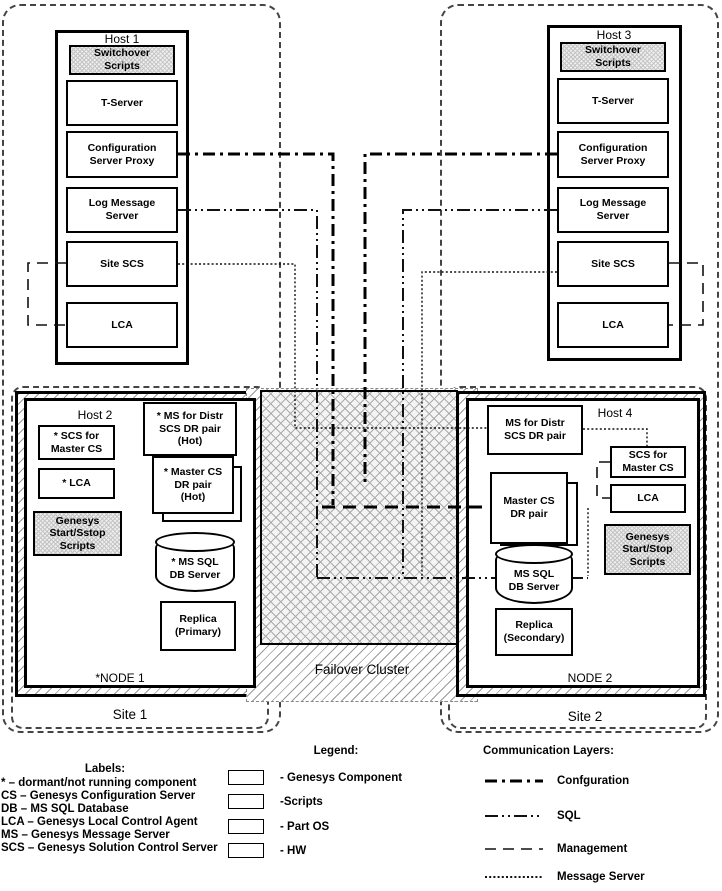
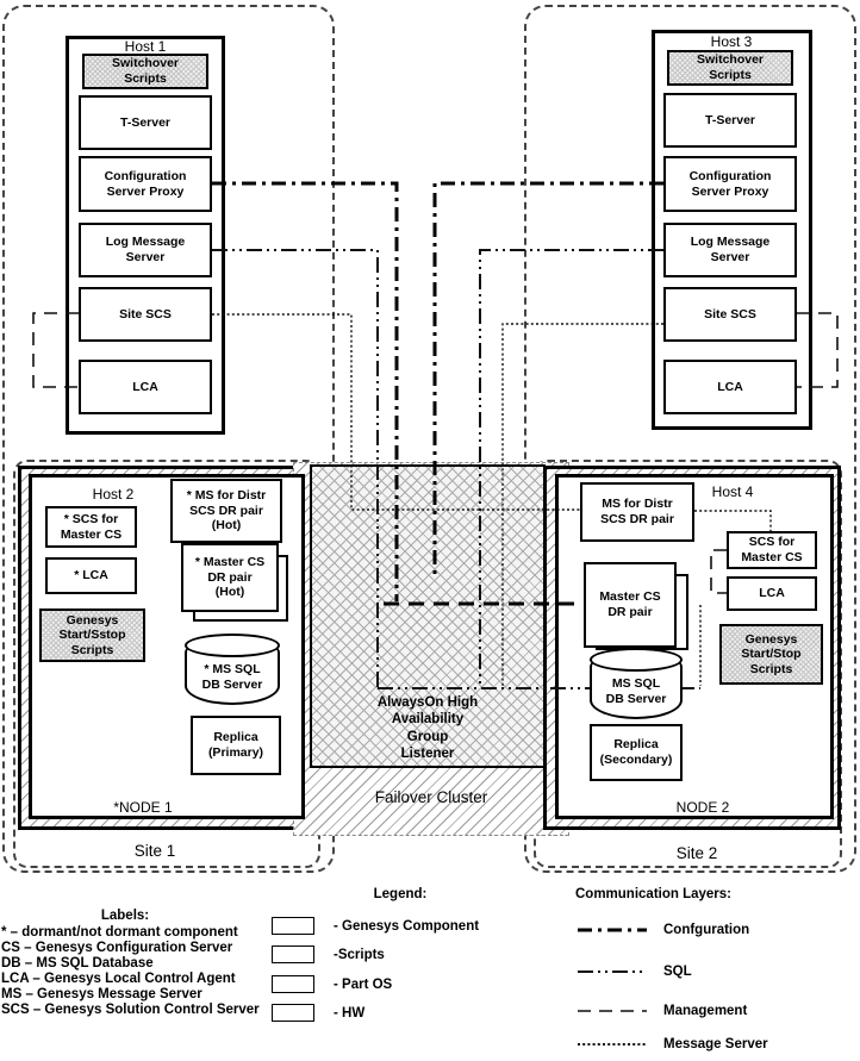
  Host 1
  Switchover
  Scripts
  T-Server
  Configuration
  Server Proxy
  Log Message
  Server
  Site SCS
  LCA
  Host 3
  Switchover
  Scripts
  T-Server
  Configuration
  Server Proxy
  Log Message
  Server
  Site SCS
  LCA
  Host 2
  * SCS for
  Master CS
  * LCA
  Genesys
  Start/Sstop
  Scripts
  * MS for Distr
  SCS DR pair
  (Hot)
  * Master CS
  DR pair
  (Hot)
  * MS SQL
  DB Server
  Replica
  (Primary)
  *NODE 1
  Host 4
  MS for Distr
  SCS DR pair
  SCS for
  Master CS
  LCA
  Master CS
  DR pair
  Genesys
  Start/Stop
  Scripts
  MS SQL
  DB Server
  Replica
  (Secondary)
  NODE 2
+ AlwaysOn High
+ Availability
+ Group
+ Listener
  Failover Cluster
  Site 1
  Site 2
  Labels:
- * – dormant/not running component
+ * – dormant/not dormant component
  CS – Genesys Configuration Server
  DB – MS SQL Database
  LCA – Genesys Local Control Agent
  MS – Genesys Message Server
  SCS – Genesys Solution Control Server
  Legend:
  - Genesys Component
  -Scripts
  - Part OS
  - HW
  Communication Layers:
  Confguration
  SQL
  Management
  Message Server
